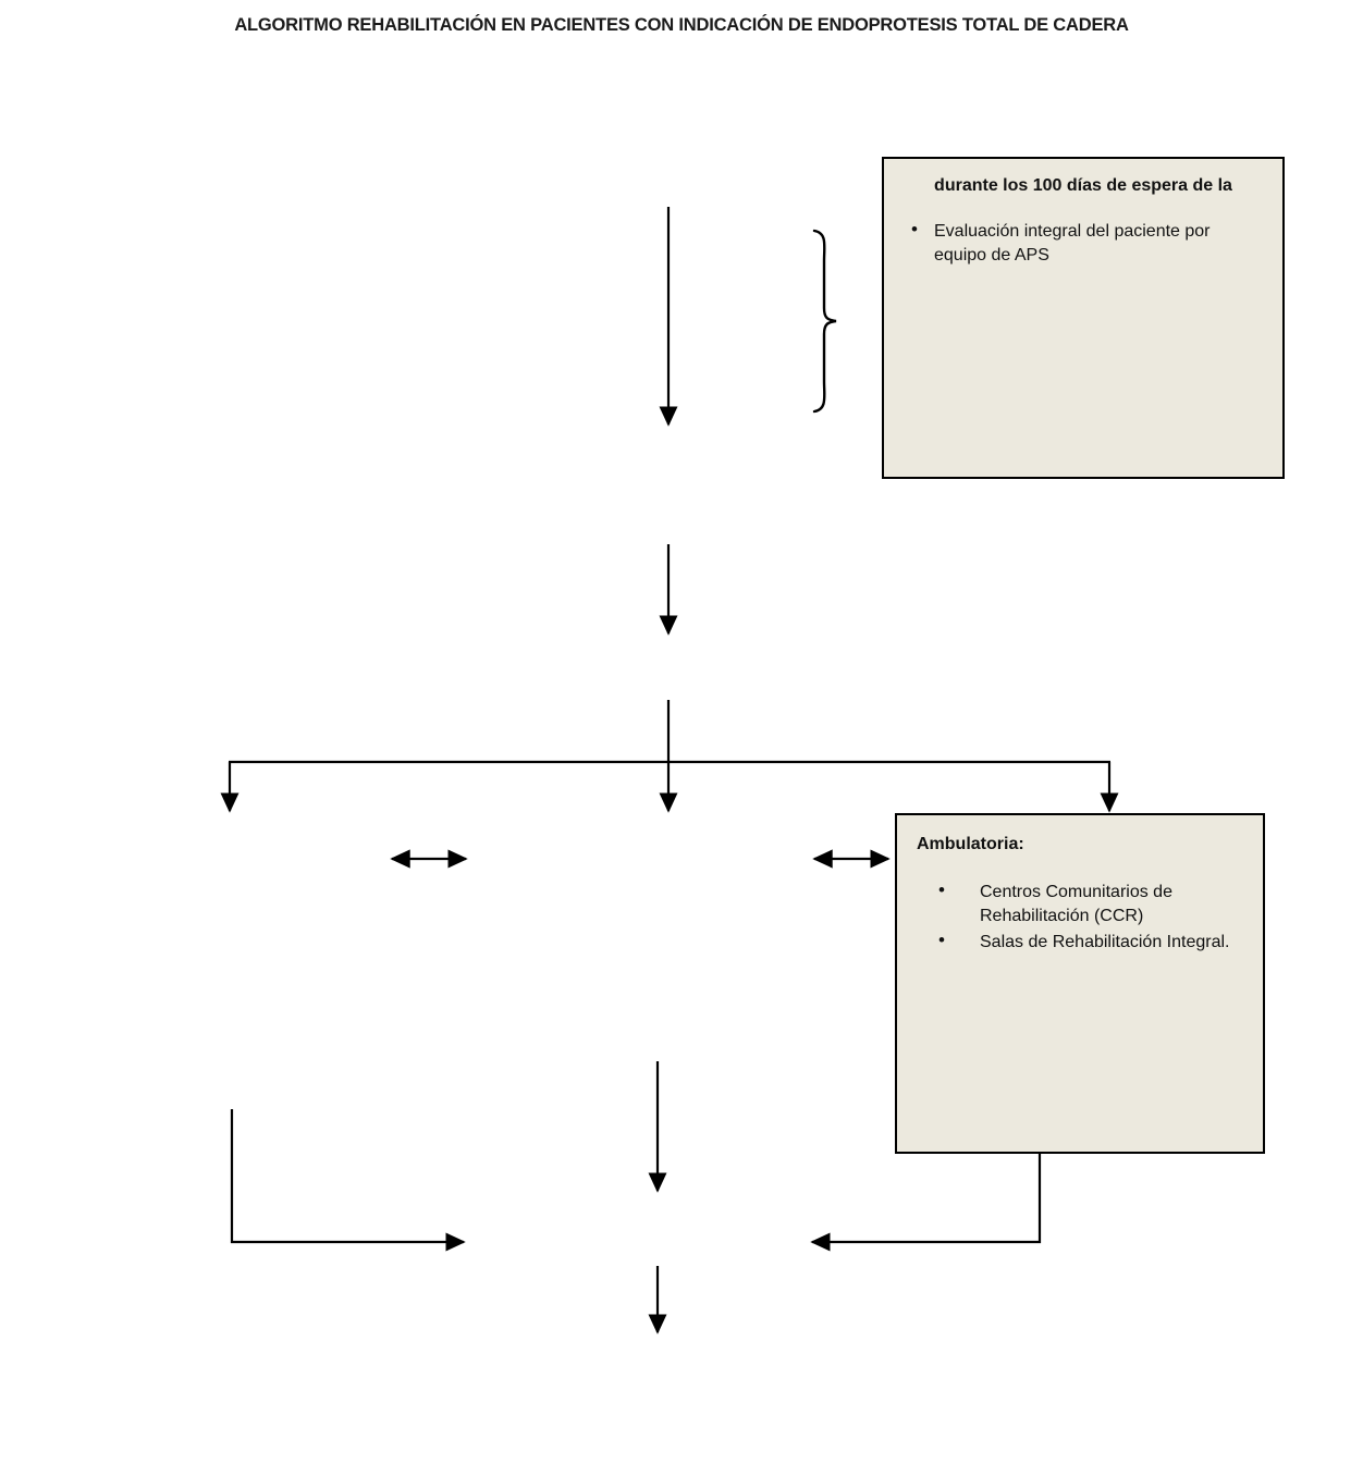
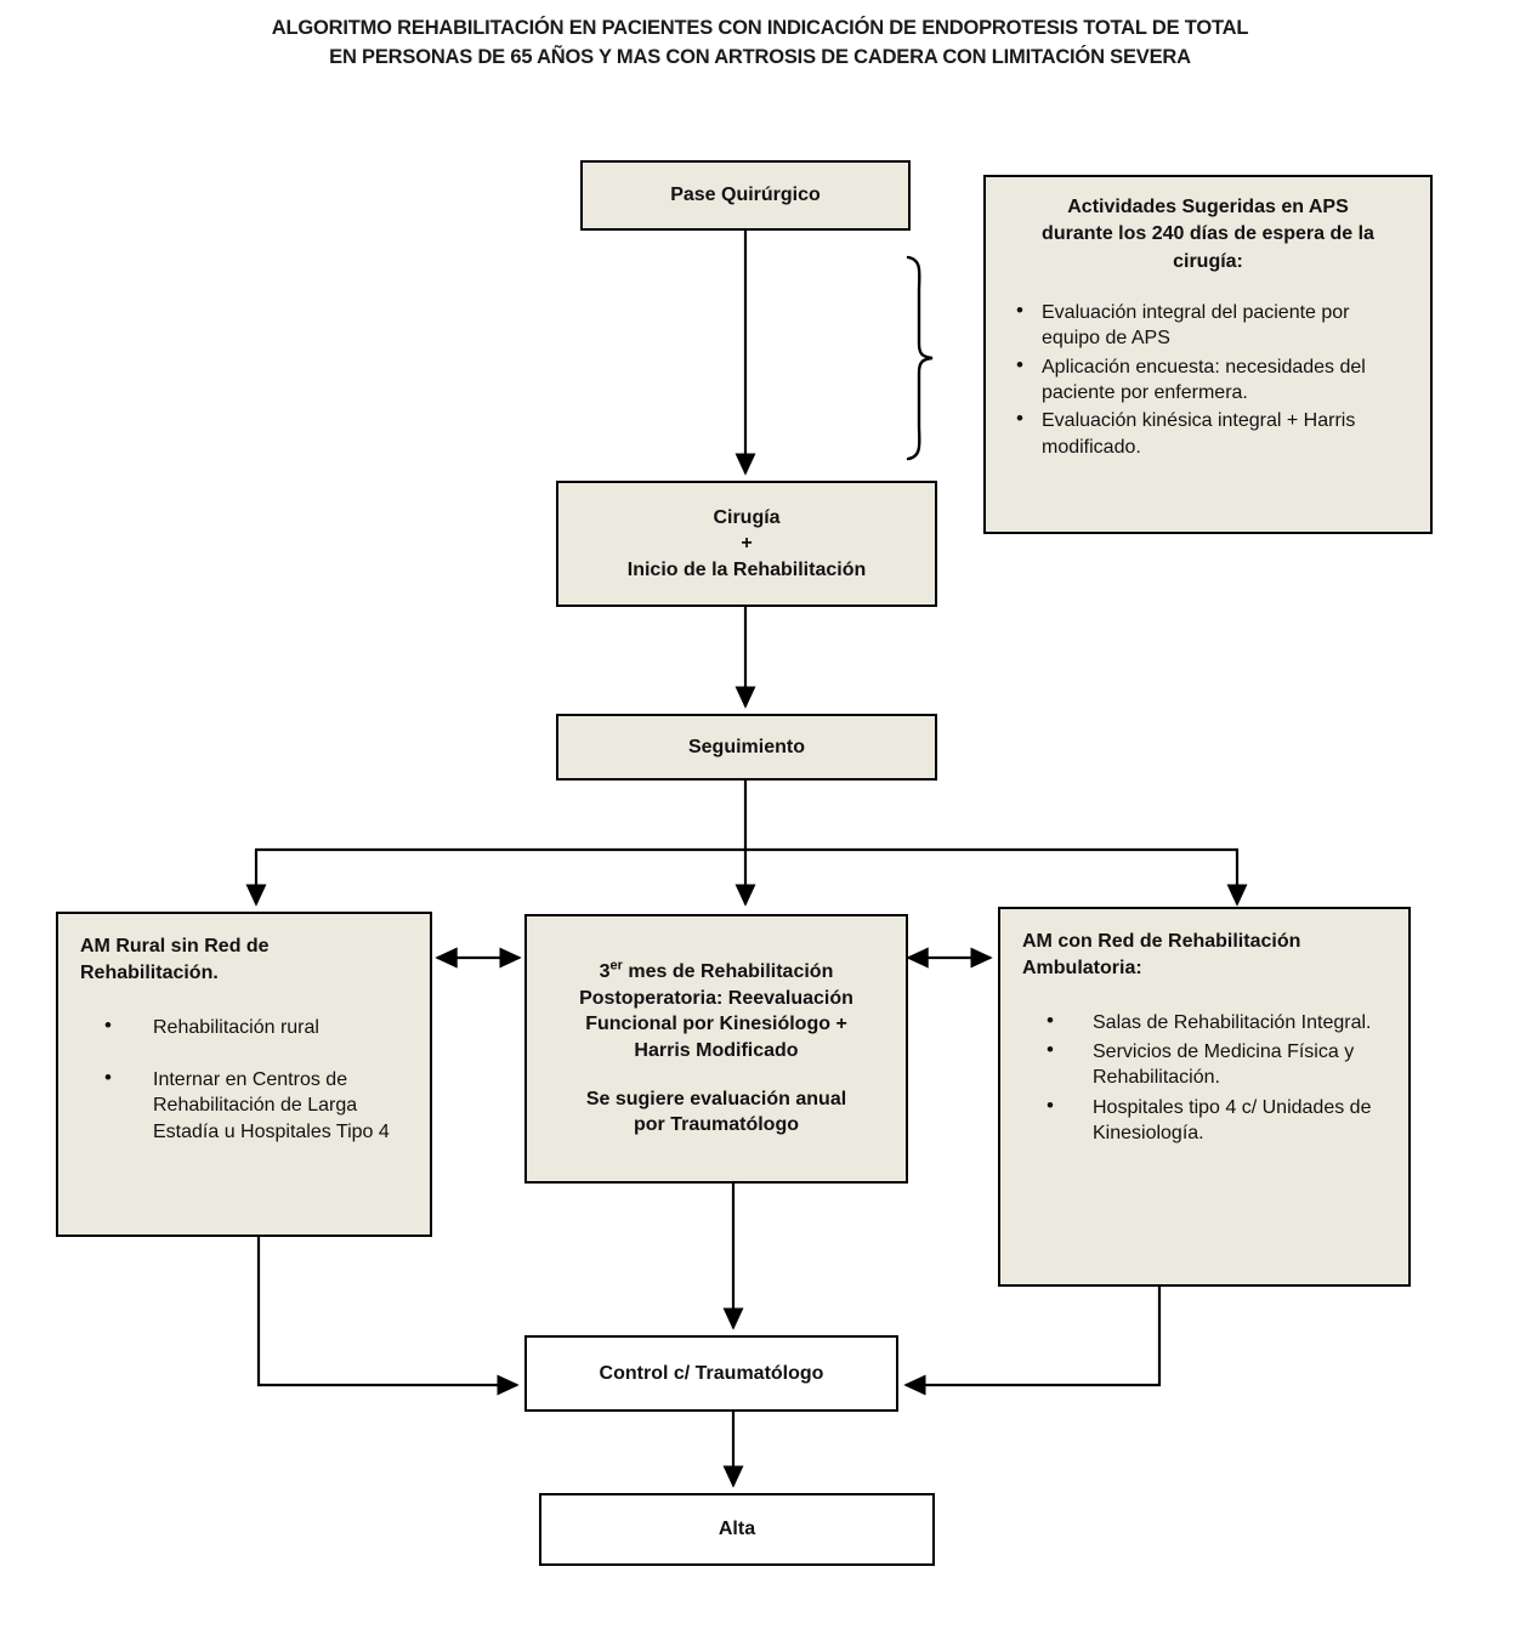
- ALGORITMO REHABILITACIÓN EN PACIENTES CON INDICACIÓN DE ENDOPROTESIS TOTAL DE CADERA
+ ALGORITMO REHABILITACIÓN EN PACIENTES CON INDICACIÓN DE ENDOPROTESIS TOTAL DE TOTAL
+ EN PERSONAS DE 65 AÑOS Y MAS CON ARTROSIS DE CADERA CON LIMITACIÓN SEVERA
+ Pase Quirúrgico
+ Cirugía
+ +
+ Inicio de la Rehabilitación
+ Seguimiento
+ 3er mes de Rehabilitación
+ Postoperatoria: Reevaluación
+ Funcional por Kinesiólogo +
+ Harris Modificado
+ Se sugiere evaluación anual
+ por Traumatólogo
+ Control c/ Traumatólogo
+ Alta
+ Actividades Sugeridas en APS
- durante los 100 días de espera de la
+ durante los 240 días de espera de la
+ cirugía:
  Evaluación integral del paciente por equipo de APS
+ Aplicación encuesta: necesidades del paciente por enfermera.
+ Evaluación kinésica integral + Harris modificado.
+ AM Rural sin Red de
+ Rehabilitación.
+ Rehabilitación rural
+ Internar en Centros de Rehabilitación de Larga Estadía u Hospitales Tipo 4
+ AM con Red de Rehabilitación
  Ambulatoria:
- Centros Comunitarios de Rehabilitación (CCR)
  Salas de Rehabilitación Integral.
+ Servicios de Medicina Física y Rehabilitación.
+ Hospitales tipo 4 c/ Unidades de Kinesiología.
